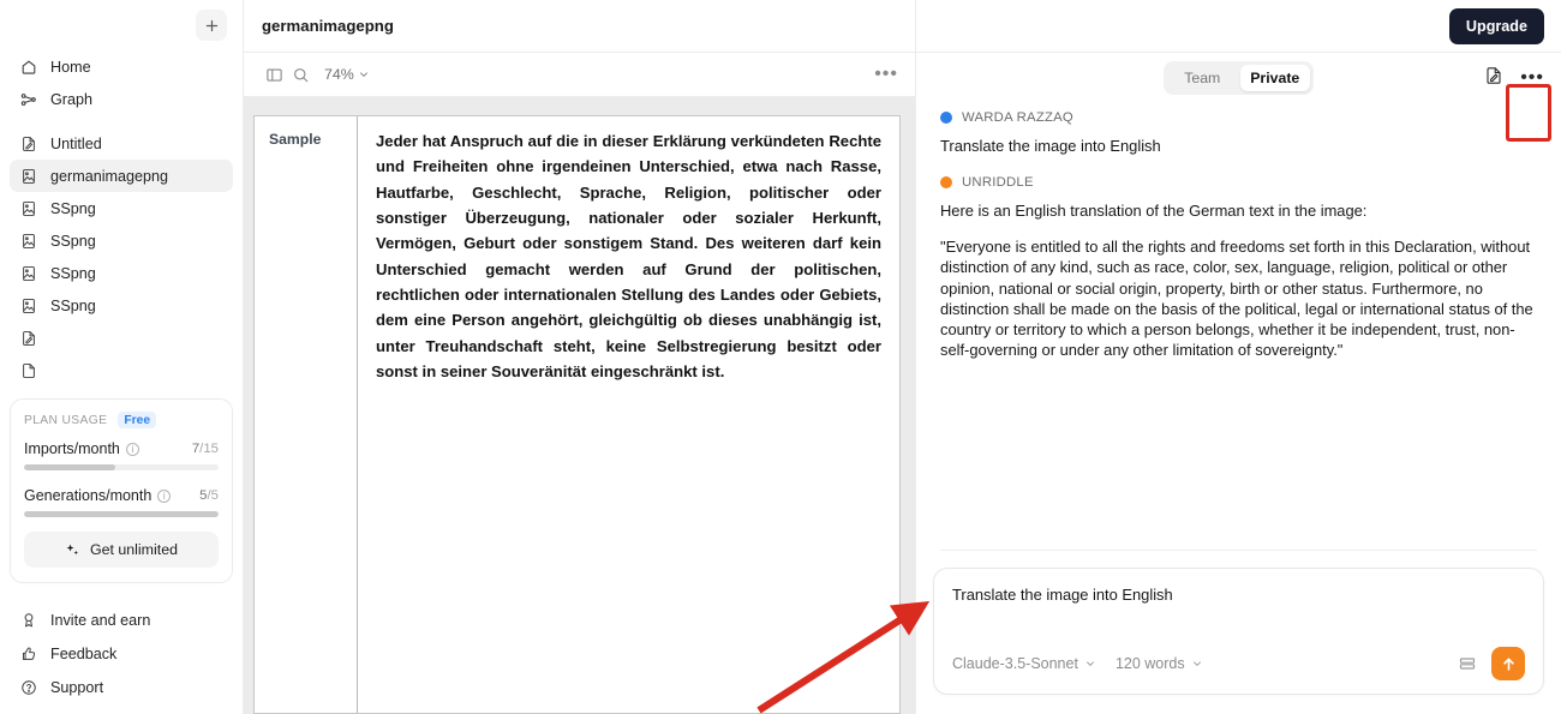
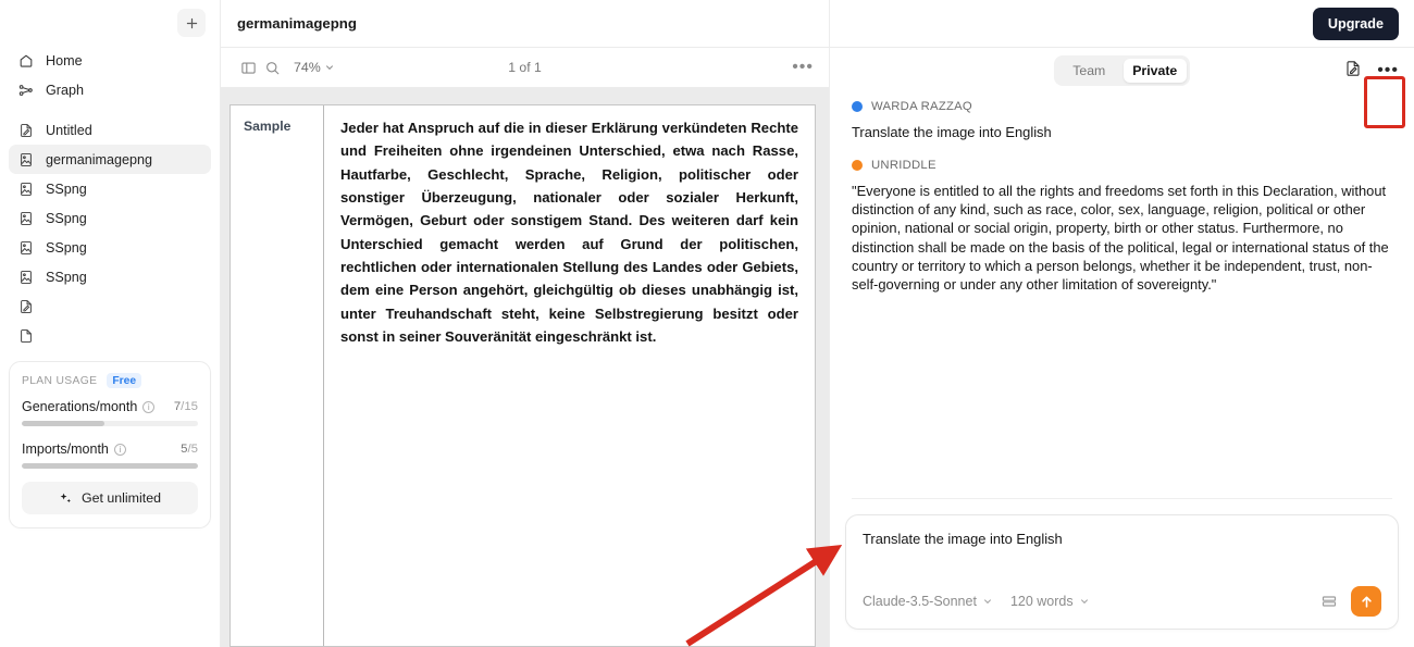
  Home
  Graph
  Untitled
  germanimagepng
  SSpng
  SSpng
  SSpng
  SSpng
  PLAN USAGE
  Free
- Imports/month
+ Generations/month
  i
  7/15
- Generations/month
+ Imports/month
  i
  5/5
  Get unlimited
- Invite and earn
- Feedback
- Support
  germanimagepng
  74%
+ 1 of 1
  •••
  Sample
  Jeder hat Anspruch auf die in dieser Erklärung verkündeten Rechte und Freiheiten ohne irgendeinen Unterschied, etwa nach Rasse, Hautfarbe, Geschlecht, Sprache, Religion, politischer oder sonstiger Überzeugung, nationaler oder sozialer Herkunft, Vermögen, Geburt oder sonstigem Stand. Des weiteren darf kein Unterschied gemacht werden auf Grund der politischen, rechtlichen oder internationalen Stellung des Landes oder Gebiets, dem eine Person angehört, gleichgültig ob dieses unabhängig ist, unter Treuhandschaft steht, keine Selbstregierung besitzt oder sonst in seiner Souveränität eingeschränkt ist.
  Upgrade
  Team
  Private
  •••
  WARDA RAZZAQ
  Translate the image into English
  UNRIDDLE
- Here is an English translation of the German text in the image:
  "Everyone is entitled to all the rights and freedoms set forth in this Declaration, without distinction of any kind, such as race, color, sex, language, religion, political or other opinion, national or social origin, property, birth or other status. Furthermore, no distinction shall be made on the basis of the political, legal or international status of the country or territory to which a person belongs, whether it be independent, trust, non-self-governing or under any other limitation of sovereignty."
  Translate the image into English
  Claude-3.5-Sonnet
  120 words
